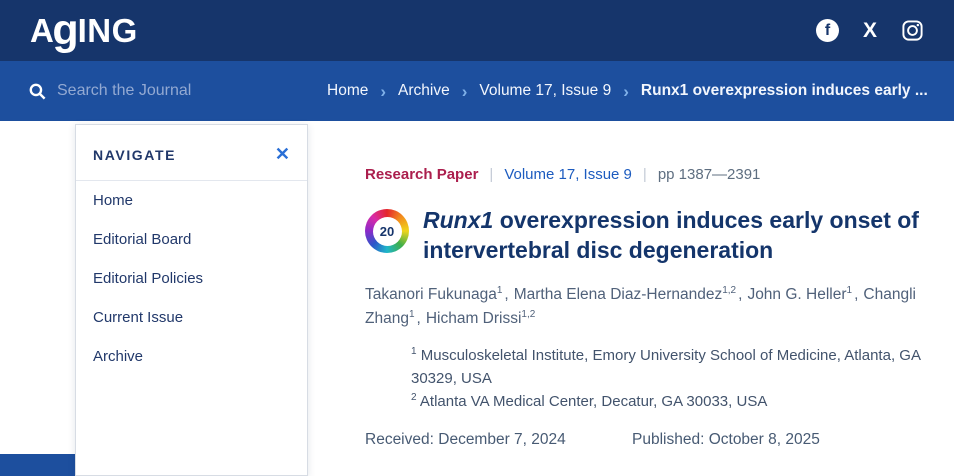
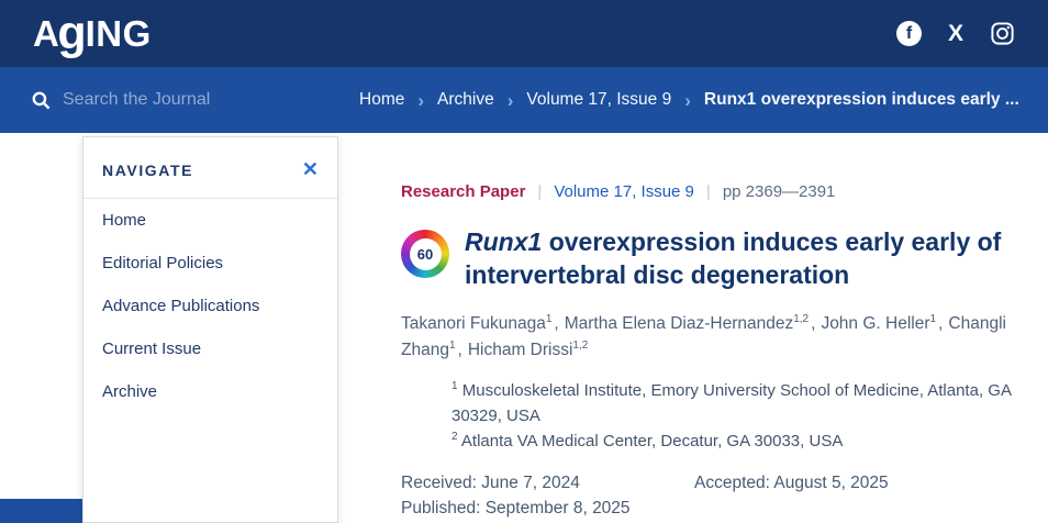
  A
  g
  ING
  f
  X
  Search the Journal
  Home
  ›
  Archive
  ›
  Volume 17, Issue 9
  ›
  Runx1 overexpression induces early ...
  NAVIGATE
  ✕
  Home
- Editorial Board
  Editorial Policies
+ Advance Publications
  Current Issue
  Archive
  Research Paper
  |
  Volume 17, Issue 9
  |
- pp 1387—2391
+ pp 2369—2391
- 20
+ 60
- Runx1 overexpression induces early onset of intervertebral disc degeneration
+ Runx1 overexpression induces early early of intervertebral disc degeneration
  Takanori Fukunaga1 , Martha Elena Diaz-Hernandez1,2 , John G. Heller1 , Changli Zhang1 , Hicham Drissi1,2
  1 Musculoskeletal Institute, Emory University School of Medicine, Atlanta, GA 30329, USA
  2 Atlanta VA Medical Center, Decatur, GA 30033, USA
- Received: December 7, 2024
+ Received: June 7, 2024
+ Accepted: August 5, 2025
- Published: October 8, 2025
+ Published: September 8, 2025
